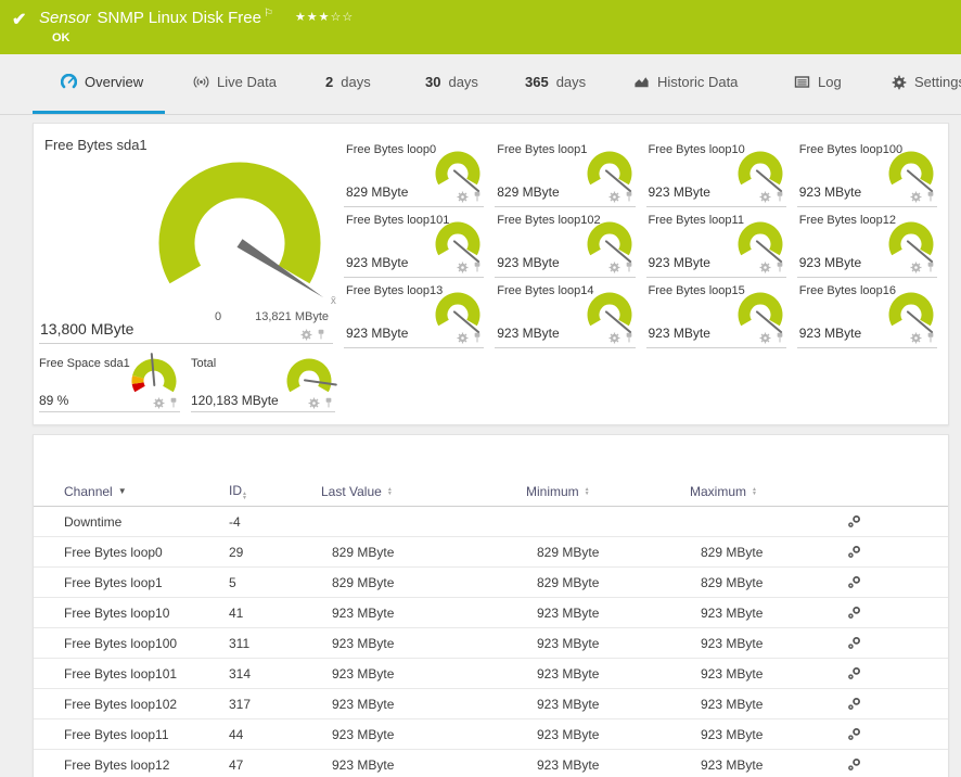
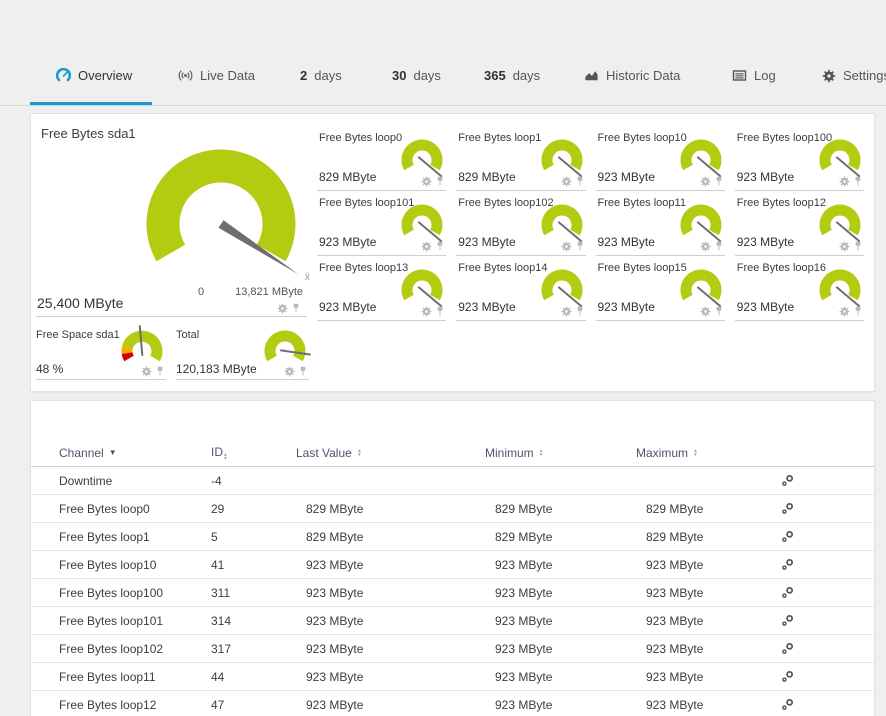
- ✔
- Sensor SNMP Linux Disk Free ⚐ ★★★☆☆
- OK
  Overview
  Live Data
  2
  days
  30
  days
  365
  days
  Historic Data
  Log
  Setting
  Free Bytes sda1
  x̄
  0
  13,821 MByte
- 13,800 MByte
+ 25,400 MByte
  Free Bytes loop0
  829 MByte
  Free Bytes loop1
  829 MByte
  Free Bytes loop10
  923 MByte
  Free Bytes loop100
  923 MByte
  Free Bytes loop101
  923 MByte
  Free Bytes loop102
  923 MByte
  Free Bytes loop11
  923 MByte
  Free Bytes loop12
  923 MByte
  Free Bytes loop13
  923 MByte
  Free Bytes loop14
  923 MByte
  Free Bytes loop15
  923 MByte
  Free Bytes loop16
  923 MByte
  Free Space sda1
- 89 %
+ 48 %
  Total
  120,183 MByte
  Channel
  ▼
  ID
  Last Value
  Minimum
  Maximum
  Downtime
  -4
  Free Bytes loop0
  29
  829 MByte
  829 MByte
  829 MByte
  Free Bytes loop1
  5
  829 MByte
  829 MByte
  829 MByte
  Free Bytes loop10
  41
  923 MByte
  923 MByte
  923 MByte
  Free Bytes loop100
  311
  923 MByte
  923 MByte
  923 MByte
  Free Bytes loop101
  314
  923 MByte
  923 MByte
  923 MByte
  Free Bytes loop102
  317
  923 MByte
  923 MByte
  923 MByte
  Free Bytes loop11
  44
  923 MByte
  923 MByte
  923 MByte
  Free Bytes loop12
  47
  923 MByte
  923 MByte
  923 MByte
